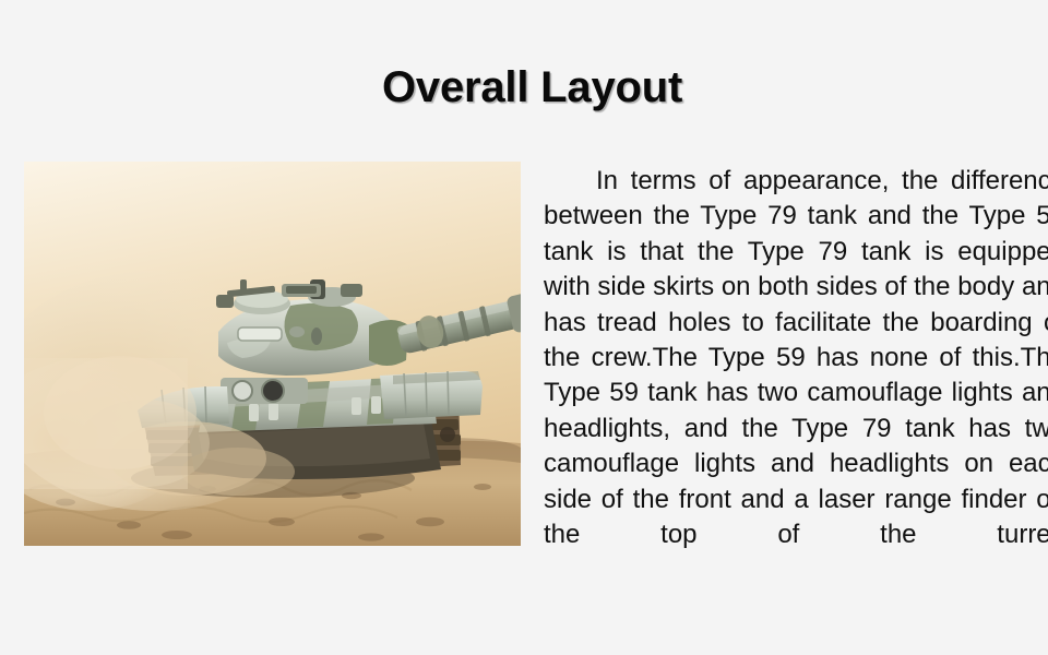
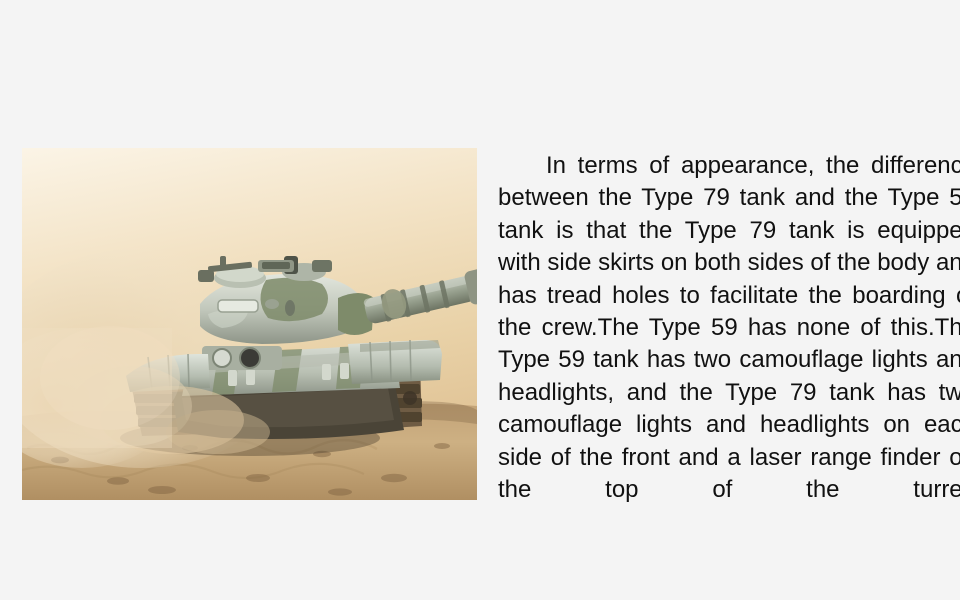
- Overall Layout
  In terms of appearance, the differenc between the Type 79 tank and the Type 5 tank is that the Type 79 tank is equippe with side skirts on both sides of the body an has tread holes to facilitate the boarding the crew.The Type 59 has none of this.Th Type 59 tank has two camouflage lights an headlights, and the Type 79 tank has tw camouflage lights and headlights on eac side of the front and a laser range finder o the top of the turre
